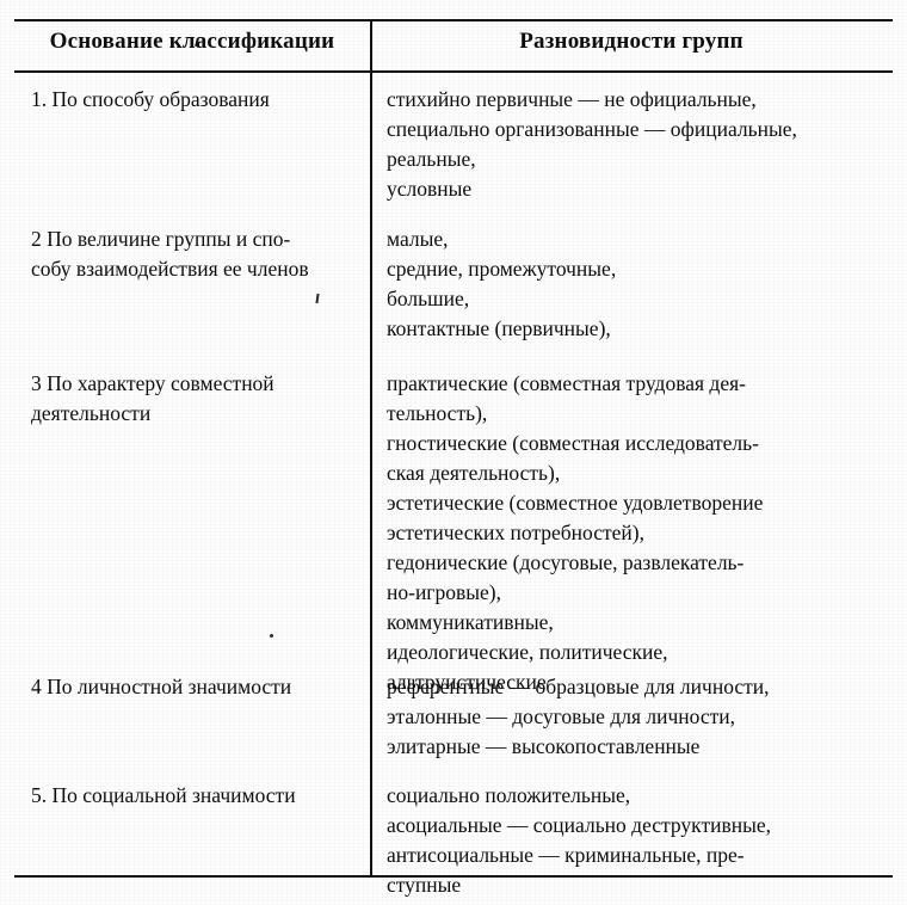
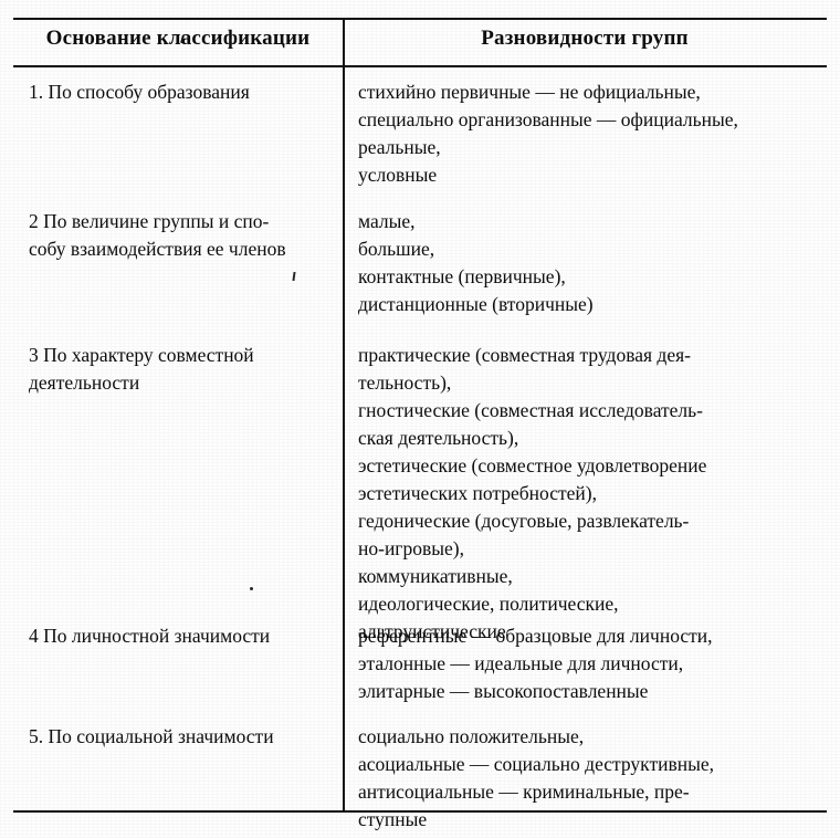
  Основание классификации
  Разновидности групп
  1. По способу образования
  стихийно первичные — не официальные,
  специально организованные — официальные,
  реальные,
  условные
  2 По величине группы и спо-
  собу взаимодействия ее членов
  малые,
- средние, промежуточные,
  большие,
  контактные (первичные),
+ дистанционные (вторичные)
  3 По характеру совместной
  деятельности
  практические (совместная трудовая дея-
  тельность),
  гностические (совместная исследователь-
  ская деятельность),
  эстетические (совместное удовлетворение
  эстетических потребностей),
  гедонические (досуговые, развлекатель-
  но-игровые),
  коммуникативные,
  идеологические, политические,
  альтруистические
  4 По личностной значимости
  референтные — образцовые для личности,
- эталонные — досуговые для личности,
+ эталонные — идеальные для личности,
  элитарные — высокопоставленные
  5. По социальной значимости
  социально положительные,
  асоциальные — социально деструктивные,
  антисоциальные — криминальные, пре-
  ступные
